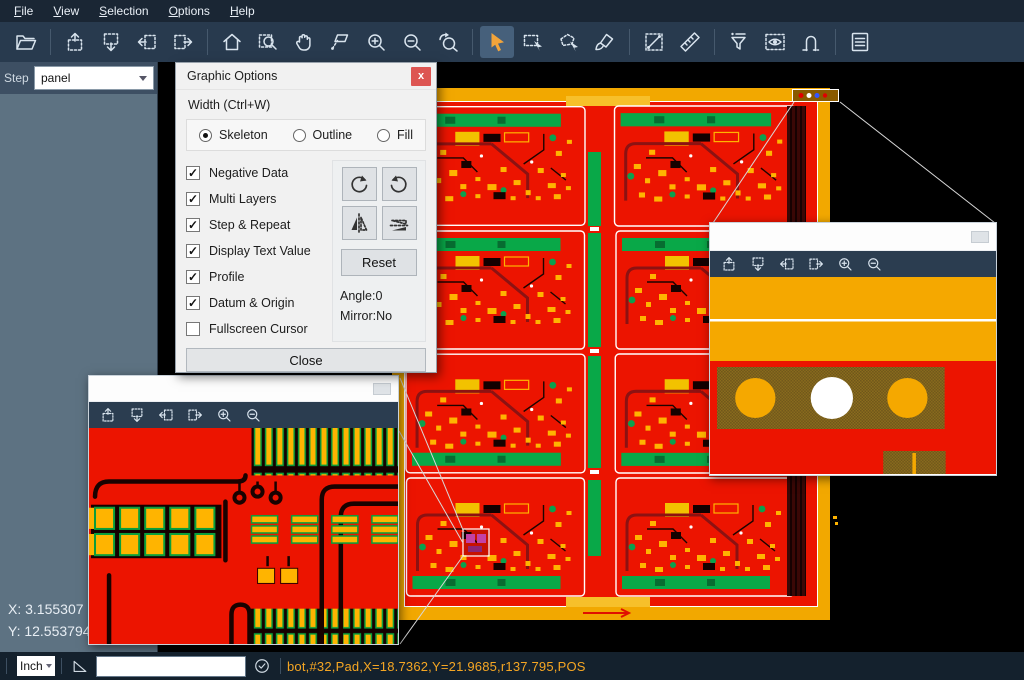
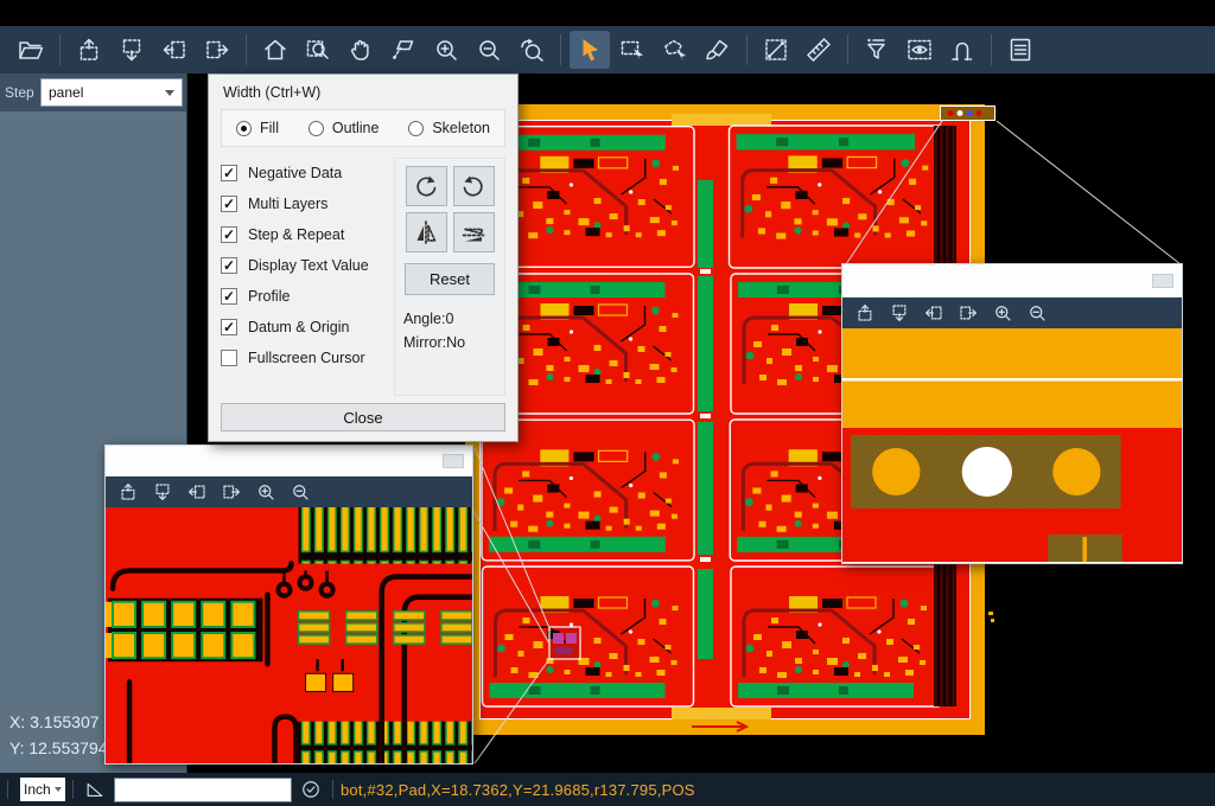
- File
- View
- Selection
- Options
- Help
  Step
  panel
  X: 3.155307
  Y: 12.553794
- Graphic Options
- x
  Width (Ctrl+W)
- Skeleton
+ Fill
  Outline
- Fill
+ Skeleton
  ✓
  Negative Data
  ✓
  Multi Layers
  ✓
  Step & Repeat
  ✓
  Display Text Value
  ✓
  Profile
  ✓
  Datum & Origin
  Fullscreen Cursor
  Reset
  Angle:0
  Mirror:No
  Close
  Inch
  bot,#32,Pad,X=18.7362,Y=21.9685,r137.795,POS
